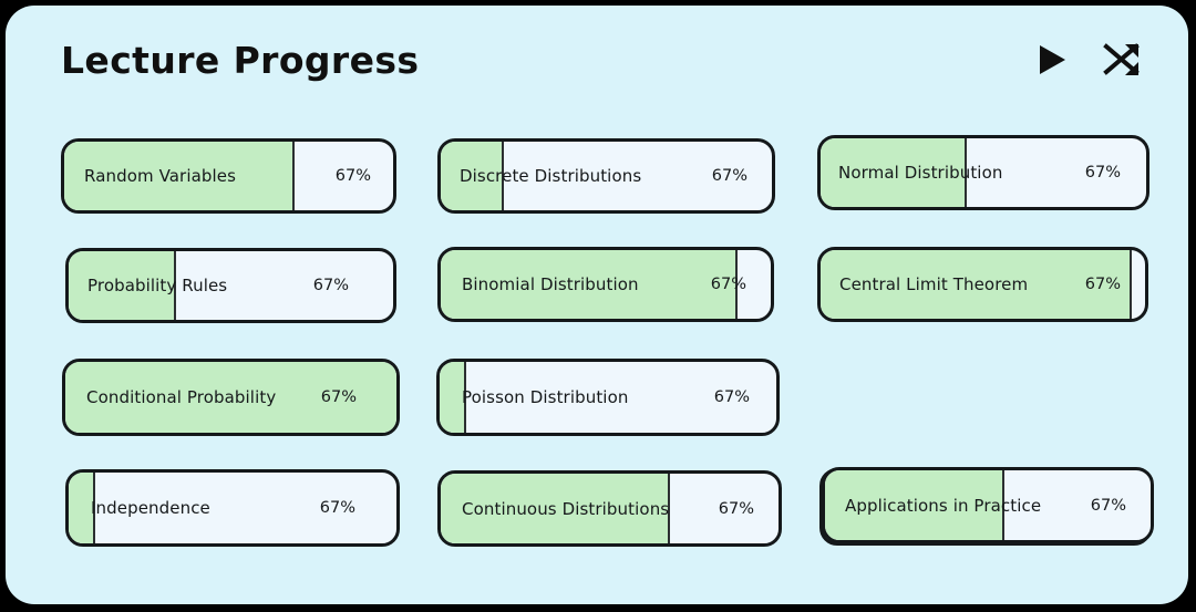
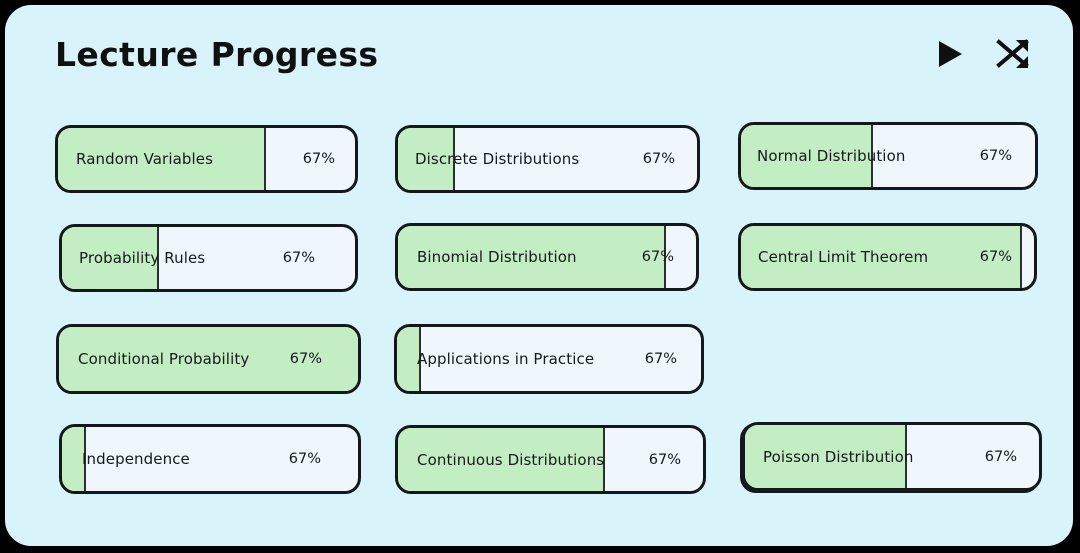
  Lecture Progress
  Random Variables
  67%
  Discrete Distributions
  67%
  Normal Distribution
  67%
  Probability Rules
  67%
  Binomial Distribution
  67%
  Central Limit Theorem
  67%
  Conditional Probability
  67%
- Poisson Distribution
+ Applications in Practice
  67%
  Independence
  67%
  Continuous Distributions
  67%
- Applications in Practice
+ Poisson Distribution
  67%
